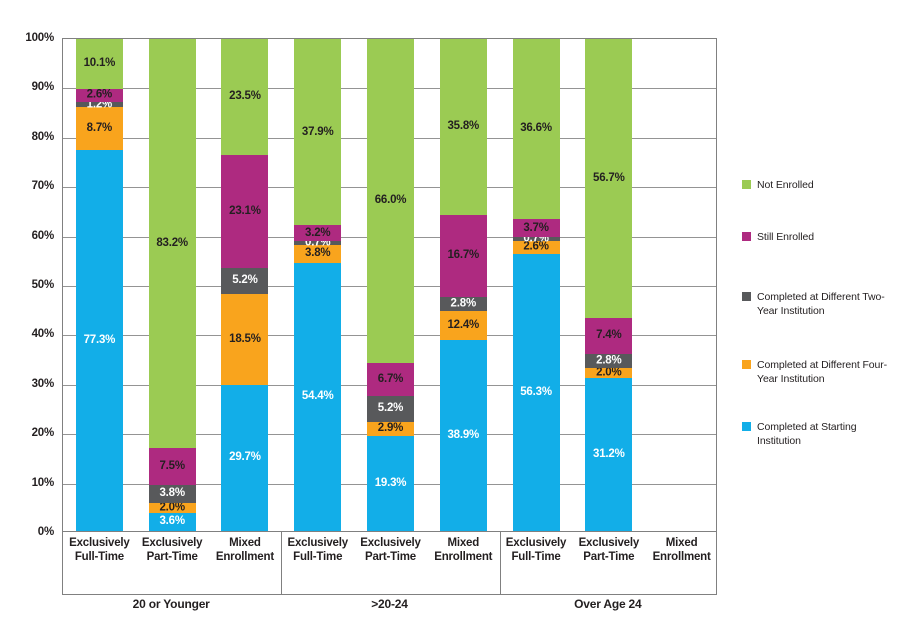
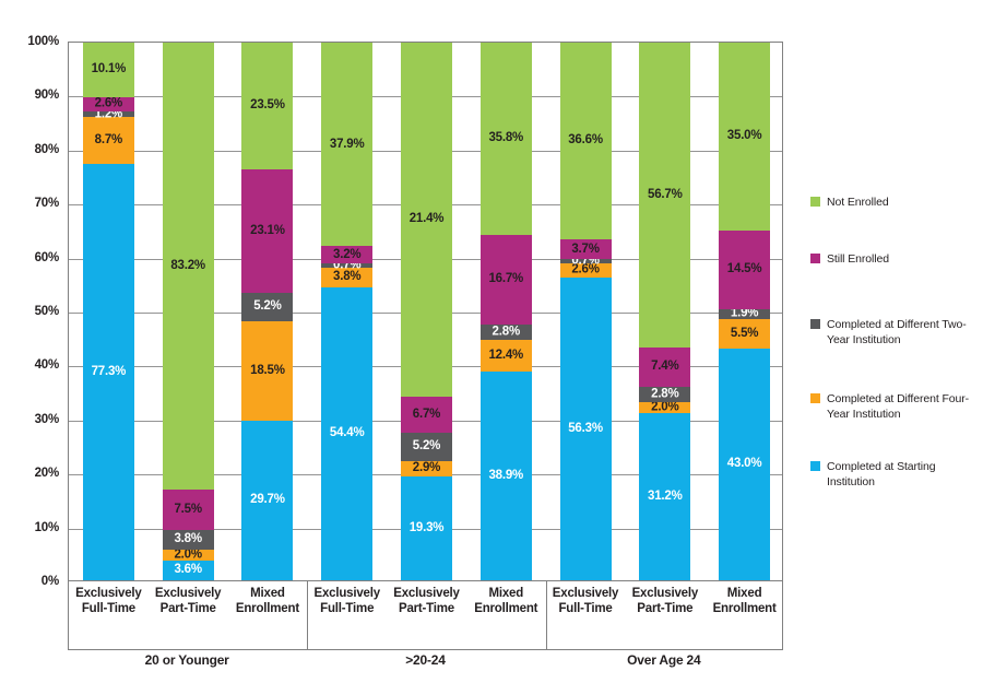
  100%
  90%
  80%
  70%
  60%
  50%
  40%
  30%
  20%
  10%
  0%
  77.3%
  8.7%
  1.2%
  2.6%
  10.1%
  3.6%
  2.0%
  3.8%
  7.5%
  83.2%
  29.7%
  18.5%
  5.2%
  23.1%
  23.5%
  54.4%
  3.8%
  0.7%
  3.2%
  37.9%
  19.3%
  2.9%
  5.2%
  6.7%
- 66.0%
+ 21.4%
  38.9%
  12.4%
  2.8%
  16.7%
  35.8%
  56.3%
  2.6%
  0.7%
  3.7%
  36.6%
  31.2%
  2.0%
  2.8%
  7.4%
  56.7%
+ 43.0%
+ 5.5%
+ 1.9%
+ 14.5%
+ 35.0%
  Exclusively
  Full-Time
  Exclusively
  Part-Time
  Mixed
  Enrollment
  Exclusively
  Full-Time
  Exclusively
  Part-Time
  Mixed
  Enrollment
  Exclusively
  Full-Time
  Exclusively
  Part-Time
  Mixed
  Enrollment
  20 or Younger
  >20-24
  Over Age 24
  Not Enrolled
  Still Enrolled
  Completed at Different Two-Year Institution
  Completed at Different Four-Year Institution
  Completed at Starting Institution
